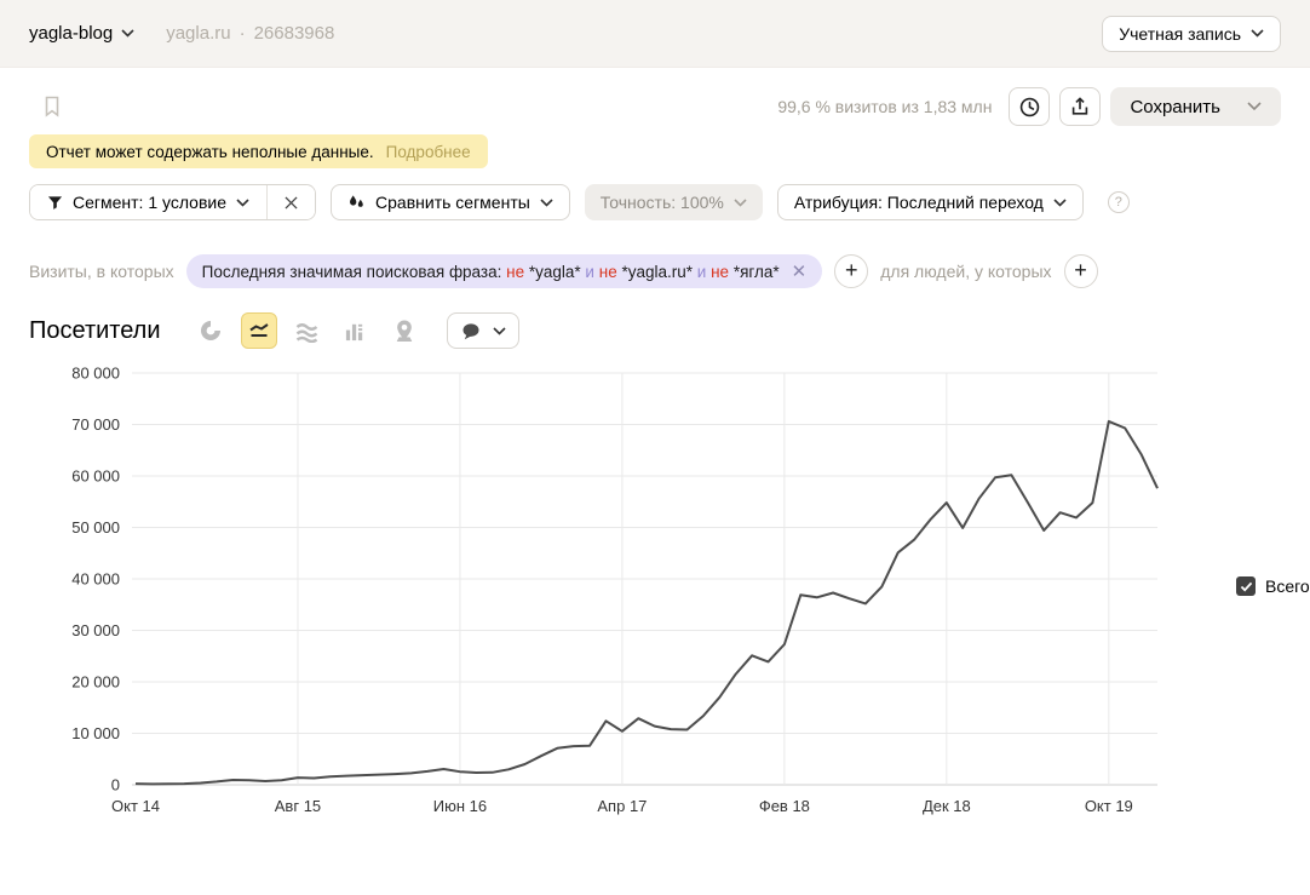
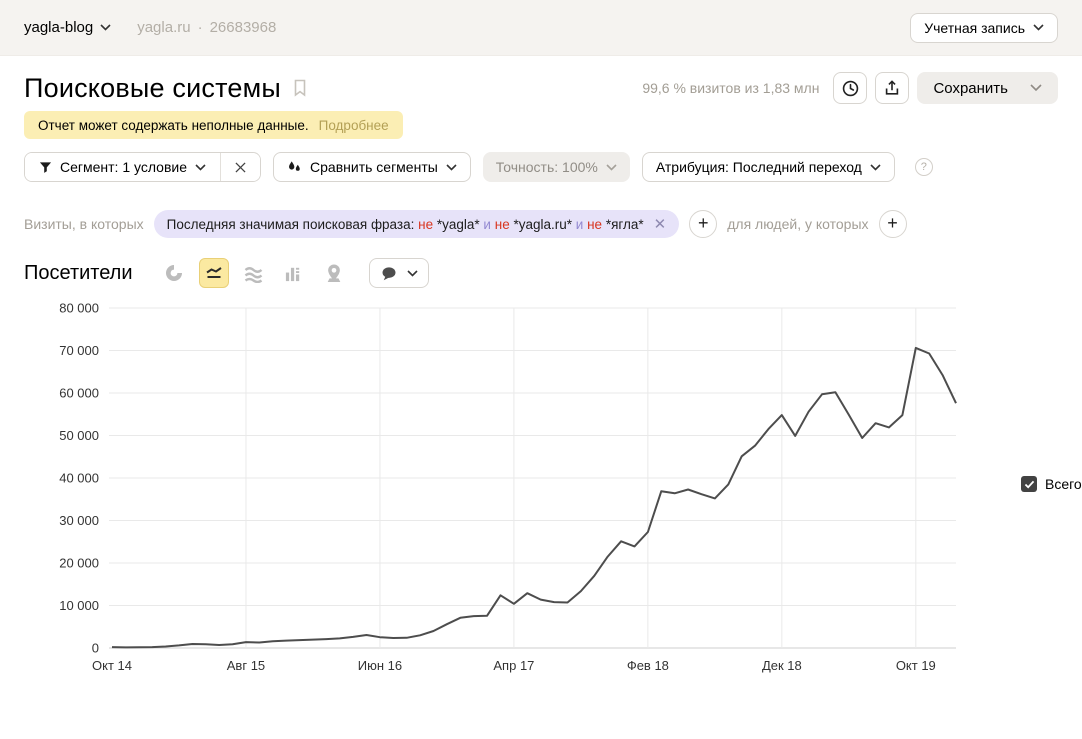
  yagla-blog
  yagla.ru
  ·
  26683968
  Учетная запись
+ Поисковые системы
  99,6 % визитов из 1,83 млн
  Сохранить
  Отчет может содержать неполные данные.
  Подробнее
  Сегмент: 1 условие
  Сравнить сегменты
  Точность: 100%
  Атрибуция: Последний переход
  ?
  Визиты, в которых
  Последняя значимая поисковая фраза: не *yagla* и не *yagla.ru* и не *ягла*
  ✕
  +
  для людей, у которых
  +
  Посетители
  0
  10 000
  20 000
  30 000
  40 000
  50 000
  60 000
  70 000
  80 000
  Окт 14
  Авг 15
  Июн 16
  Апр 17
  Фев 18
  Дек 18
  Окт 19
  Всего
